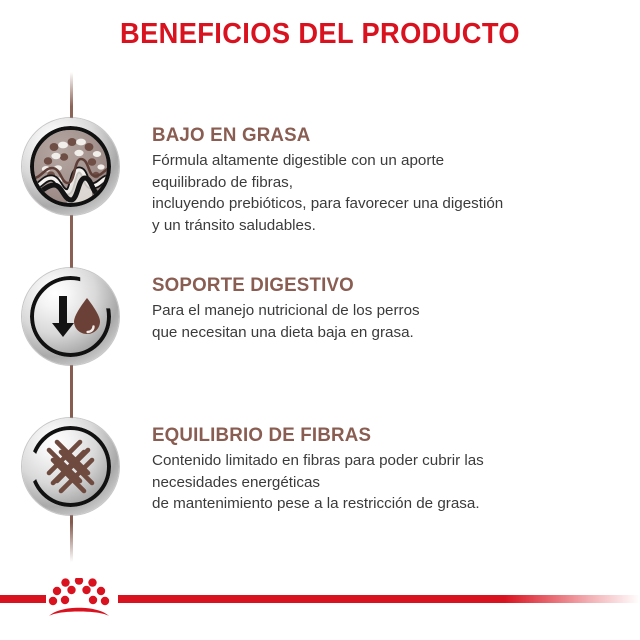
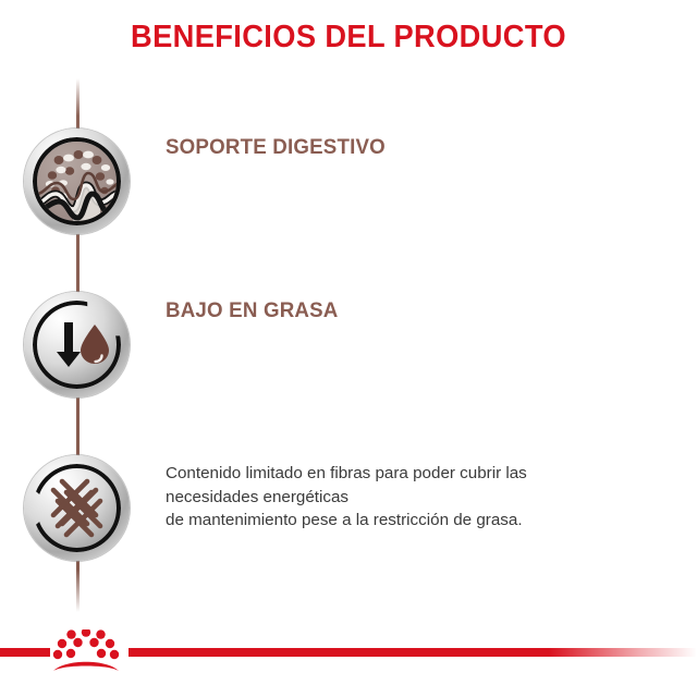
  BENEFICIOS DEL PRODUCTO
- BAJO EN GRASA
+ SOPORTE DIGESTIVO
- Fórmula altamente digestible con un aporte
- equilibrado de fibras,
- incluyendo prebióticos, para favorecer una digestión
- y un tránsito saludables.
- SOPORTE DIGESTIVO
+ BAJO EN GRASA
- Para el manejo nutricional de los perros
- que necesitan una dieta baja en grasa.
- EQUILIBRIO DE FIBRAS
  Contenido limitado en fibras para poder cubrir las
  necesidades energéticas
  de mantenimiento pese a la restricción de grasa.
